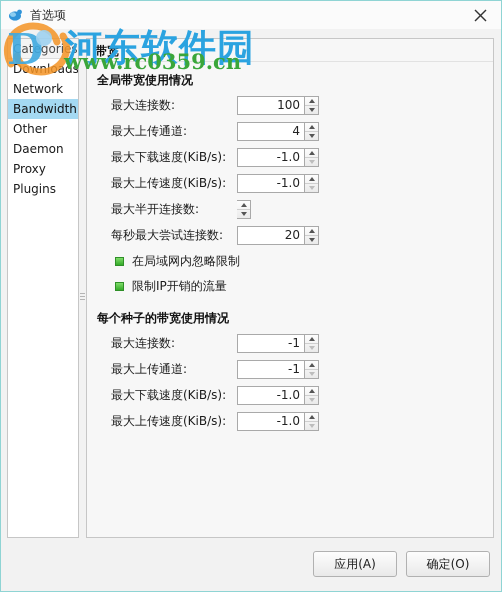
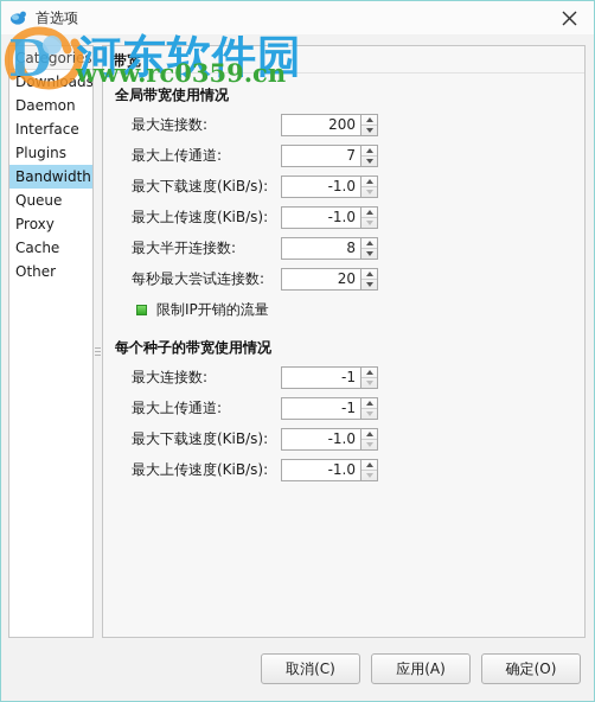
  首选项
  Categories
  Downloads
- Network
- Bandwidth
+ Daemon
+ Interface
- Other
+ Plugins
- Daemon
+ Bandwidth
+ Queue
  Proxy
+ Cache
- Plugins
+ Other
  带宽
  全局带宽使用情况
  最大连接数:
- 100
+ 200
  最大上传通道:
- 4
+ 7
  最大下载速度(KiB/s):
  -1.0
  最大上传速度(KiB/s):
  -1.0
  最大半开连接数:
+ 8
  每秒最大尝试连接数:
  20
- 在局域网内忽略限制
  限制IP开销的流量
  每个种子的带宽使用情况
  最大连接数:
  -1
  最大上传通道:
  -1
  最大下载速度(KiB/s):
  -1.0
  最大上传速度(KiB/s):
  -1.0
+ 取消(C)
  应用(A)
  确定(O)
  D
  河东软件园
  www.rc0359.cn
